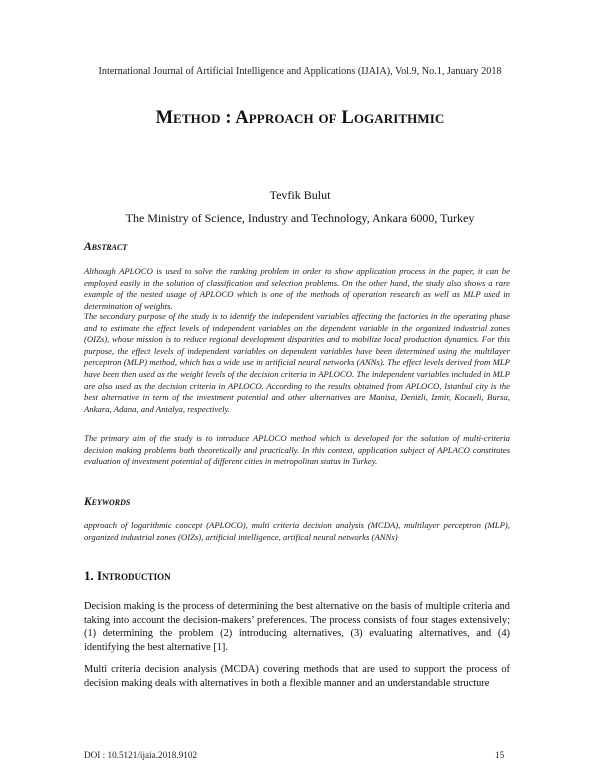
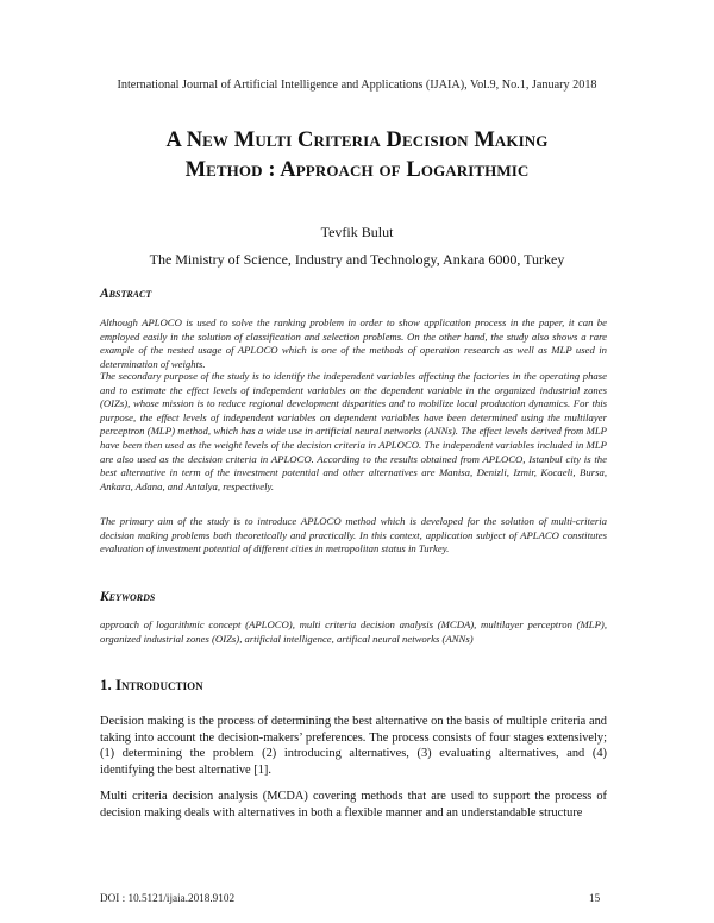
  International Journal of Artificial Intelligence and Applications (IJAIA), Vol.9, No.1, January 2018
+ A New Multi Criteria Decision Making
  Method : Approach of Logarithmic
  Tevfik Bulut
  The Ministry of Science, Industry and Technology, Ankara 6000, Turkey
  Abstract
  Although APLOCO is used to solve the ranking problem in order to show application process in the paper, it can be employed easily in the solution of classification and selection problems. On the other hand, the study also shows a rare example of the nested usage of APLOCO which is one of the methods of operation research as well as MLP used in determination of weights.
  The secondary purpose of the study is to identify the independent variables affecting the factories in the operating phase and to estimate the effect levels of independent variables on the dependent variable in the organized industrial zones (OIZs), whose mission is to reduce regional development disparities and to mobilize local production dynamics. For this purpose, the effect levels of independent variables on dependent variables have been determined using the multilayer perceptron (MLP) method, which has a wide use in artificial neural networks (ANNs). The effect levels derived from MLP have been then used as the weight levels of the decision criteria in APLOCO. The independent variables included in MLP are also used as the decision criteria in APLOCO. According to the results obtained from APLOCO, Istanbul city is the best alternative in term of the investment potential and other alternatives are Manisa, Denizli, Izmir, Kocaeli, Bursa, Ankara, Adana, and Antalya, respectively.
  The primary aim of the study is to introduce APLOCO method which is developed for the solution of multi-criteria decision making problems both theoretically and practically. In this context, application subject of APLACO constitutes evaluation of investment potential of different cities in metropolitan status in Turkey.
  Keywords
  approach of logarithmic concept (APLOCO), multi criteria decision analysis (MCDA), multilayer perceptron (MLP), organized industrial zones (OIZs), artificial intelligence, artifical neural networks (ANNs)
  1. Introduction
  Decision making is the process of determining the best alternative on the basis of multiple criteria and taking into account the decision-makers’ preferences. The process consists of four stages extensively; (1) determining the problem (2) introducing alternatives, (3) evaluating alternatives, and (4) identifying the best alternative [1].
  Multi criteria decision analysis (MCDA) covering methods that are used to support the process of decision making deals with alternatives in both a flexible manner and an understandable structure
  DOI : 10.5121/ijaia.2018.9102
  15
